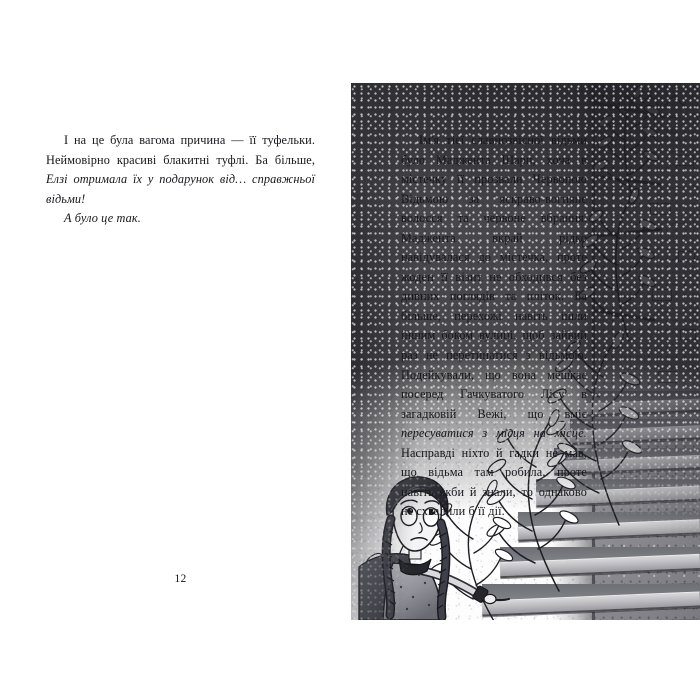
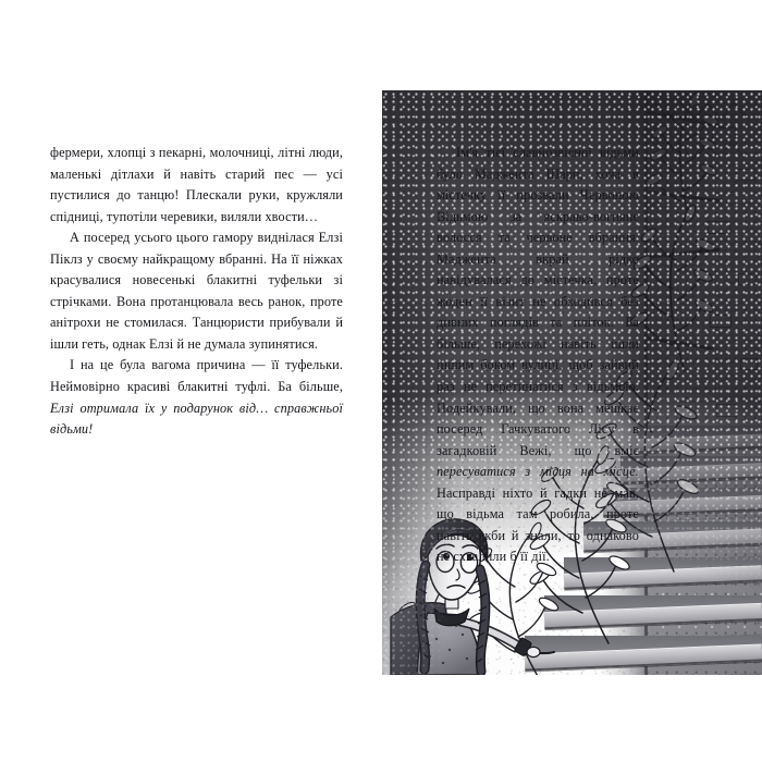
+ фермери, хлопці з пекарні, молочниці, літні люди, маленькі дітлахи й навіть старий пес — усі пустилися до танцю! Плескали руки, кружляли спідниці, тупотіли черевики, виляли хвости…
+ А посеред усього цього гамору виднілася Елзі Піклз у своєму найкращому вбранні. На її ніжках красувалися новесенькі блакитні туфельки зі стрічками. Вона протанцювала весь ранок, проте анітрохи не стомилася. Танцюристи прибували й ішли геть, однак Елзі й не думала зупинятися.
  І на це була вагома причина — її туфельки. Неймовірно красиві блакитні туфлі. Ба більше, Елзі отримала їх у подарунок від… справжньої відьми!
- А було це так.
- 12
  Ім'я тієї славнозвісної відьми було Маджента Шарп, хоча в містечку її прозвали Червоною Відьмою за яскраво-вогняне волосся та червоне вбрання. Маджента вкрай рідко навідувалася до містечка, проте жоден її візит не обходився без дивних поглядів та пліток. Ба більше, перехожі навіть ішли іншим боком вулиці, щоб зайвий раз не перетинатися з відьмою. Подейкували, що вона мешкає посеред Гачкуватого Лісу в загадковій Вежі, що вміє пересуватися з місця на місце. Насправді ніхто й гадки не мав, що відьма там робила, проте навіть якби й знали, то однаково не схвалили б її дії.
